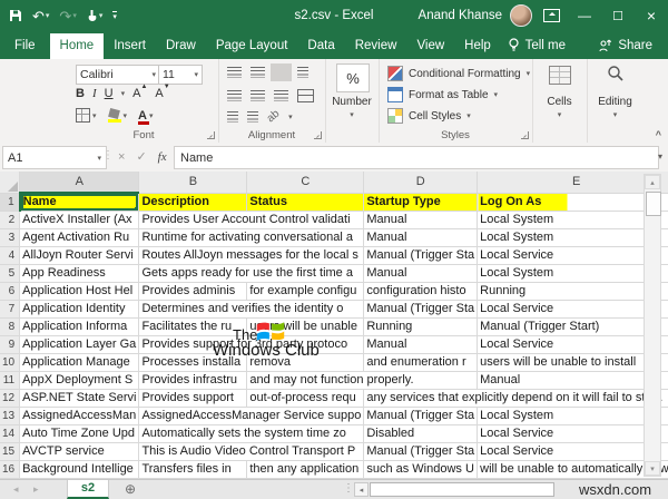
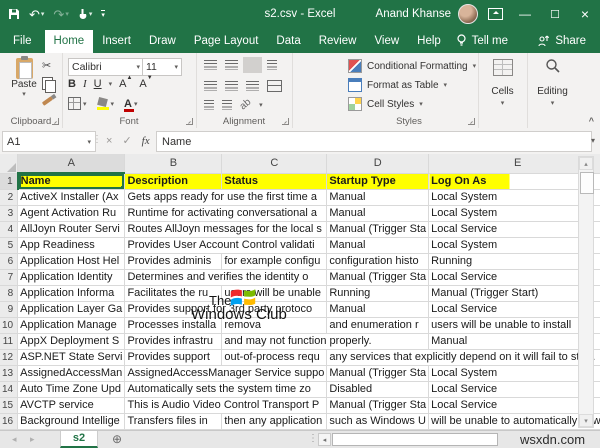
  ↶
  ↷
  s2.csv - Excel
  Anand Khanse
  —
  ☐
  ×
  File
  Home
  Insert
  Draw
  Page Layout
  Data
  Review
  View
  Help
  Tell me
  Share
+ Paste
+ ✂
+ Clipboard
  Calibri
  11
  B
  I
  U
  A
  Font
  Alignment
- %
- Number
  Conditional Formatting
  Format as Table
  Cell Styles
  Styles
  Cells
  Editing
  ^
  A1
  ⋮
  ×
  ✓
  fx
  Name
  ▾
  	A	B	C	D	E
  1	Name	Description	Status	Startup Type	Log On As
- 2	ActiveX Installer (Ax	Provides User Account Control validati	Manual	Local System
+ 2	ActiveX Installer (Ax	Gets apps ready for use the first time a	Manual	Local System
  3	Agent Activation Ru	Runtime for activating conversational a	Manual	Local System
  4	AllJoyn Router Servi	Routes AllJoyn messages for the local s	Manual (Trigger Sta	Local Service
- 5	App Readiness	Gets apps ready for use the first time a	Manual	Local System
+ 5	App Readiness	Provides User Account Control validati	Manual	Local System
  6	Application Host Hel	Provides adminis	for example configu	configuration histo	Running
  7	Application Identity	Determines and verifies the identity o	Manual (Trigger Sta	Local Service
  8	Application Informa	Facilitates the ru	ur will be unable	Running	Manual (Trigger Start)
  9	Application Layer Ga	Provides support for 3rd party protoco	Manual	Local Service
  10	Application Manage	Processes installa	remova	and enumeration r	users will be unable to install
  11	AppX Deployment S	Provides infrastru	and may not function properly.	Manual
  12	ASP.NET State Servi	Provides support	out-of-process requ	any services that explicitly depend on it will fail to s
  13	AssignedAccessMan	AssignedAccessManager Service suppo	Manual (Trigger Sta	Local System
  14	Auto Time Zone Upd	Automatically sets the system time zo	Disabled	Local Service
  15	AVCTP service	This is Audio Video Control Transport P	Manual (Trigger Sta	Local Service
  16	Background Intellige	Transfers files in	then any application	such as Windows U	will be unable to automaticallyw
  The
  Windows Club
  ◂
  ▸
  s2
  ⊕
  ⋮
  wsxdn.com
